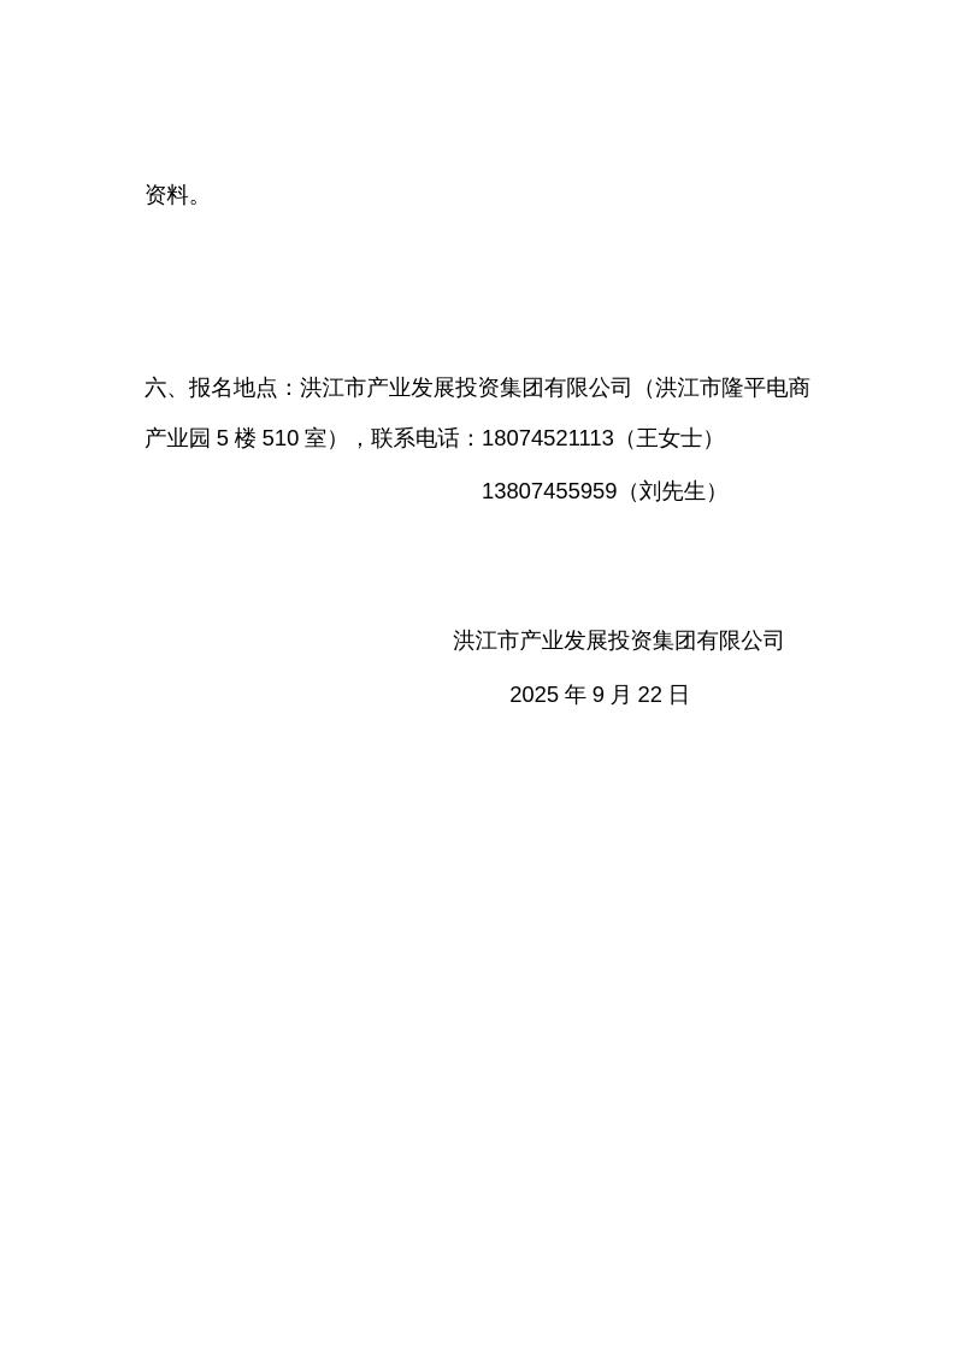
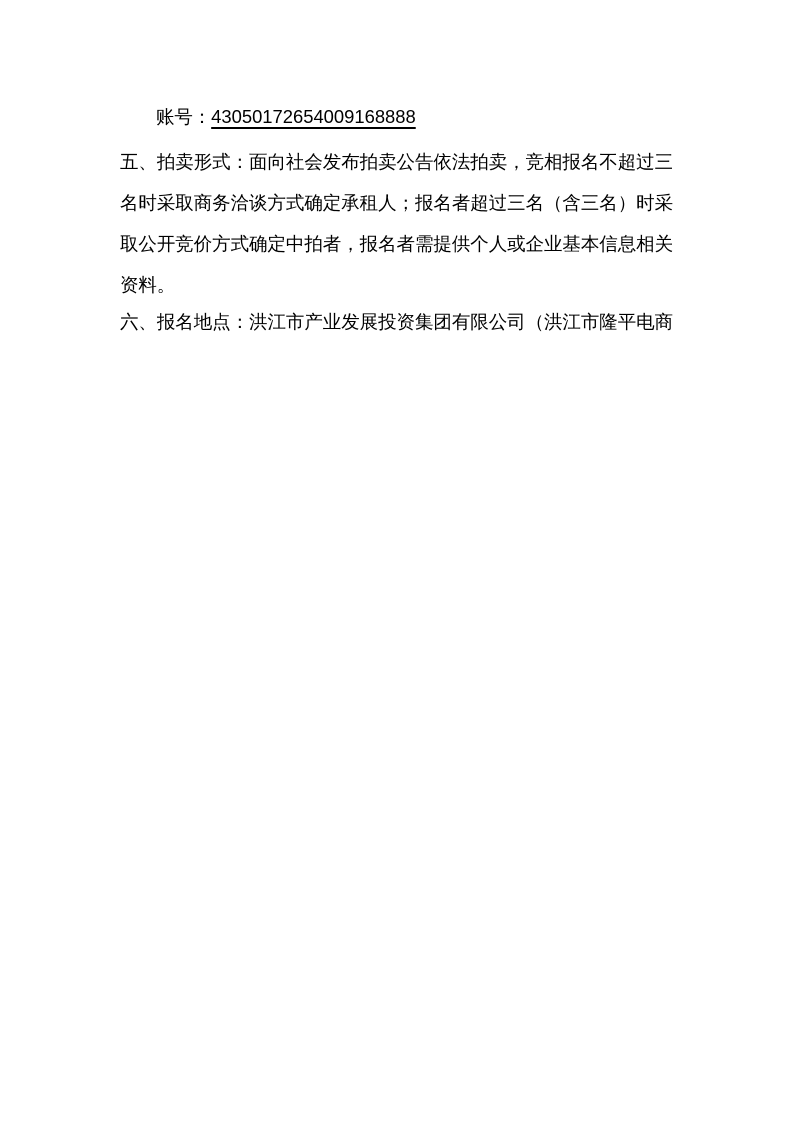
+ 账号：43050172654009168888
+ 五、拍卖形式：面向社会发布拍卖公告依法拍卖，竞相报名不超过三
+ 名时采取商务洽谈方式确定承租人；报名者超过三名（含三名）时采
+ 取公开竞价方式确定中拍者，报名者需提供个人或企业基本信息相关
  资料。
  六、报名地点：洪江市产业发展投资集团有限公司（洪江市隆平电商
- 产业园 5 楼 510 室），联系电话：18074521113（王女士）
- 13807455959（刘先生）
- 洪江市产业发展投资集团有限公司
- 2025 年 9 月 22 日
